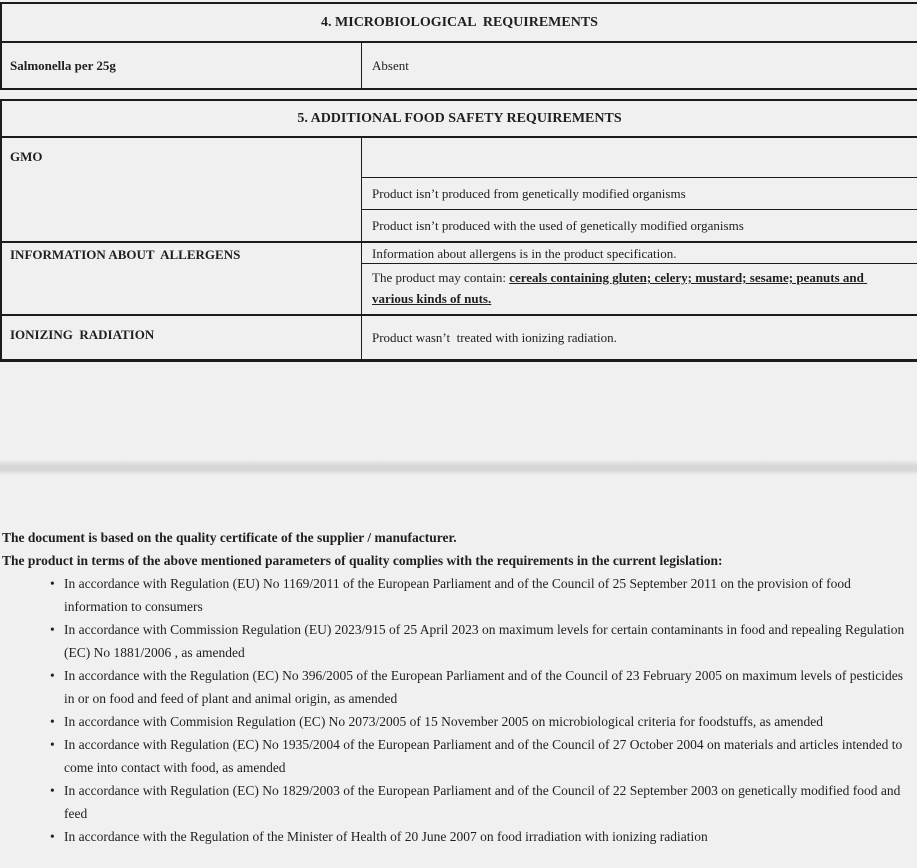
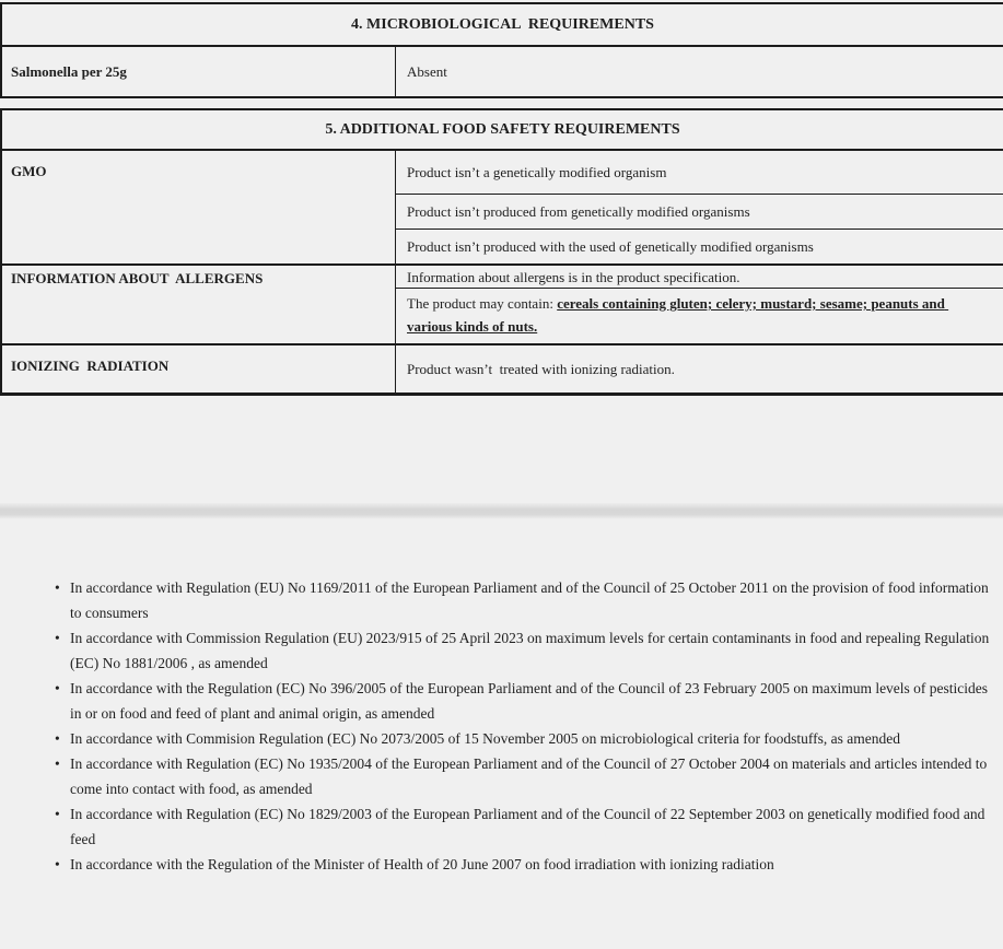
  4. MICROBIOLOGICAL REQUIREMENTS
  Salmonella per 25g
  Absent
  5. ADDITIONAL FOOD SAFETY REQUIREMENTS
  GMO
+ Product isn’t a genetically modified organism
  Product isn’t produced from genetically modified organisms
  Product isn’t produced with the used of genetically modified organisms
  INFORMATION ABOUT ALLERGENS
  Information about allergens is in the product specification.
  The product may contain: cereals containing gluten; celery; mustard; sesame; peanuts and various kinds of nuts.
  IONIZING RADIATION
  Product wasn’t treated with ionizing radiation.
- The document is based on the quality certificate of the supplier / manufacturer.
- The product in terms of the above mentioned parameters of quality complies with the requirements in the current legislation:
  •
- In accordance with Regulation (EU) No 1169/2011 of the European Parliament and of the Council of 25 September 2011 on the provision of food information to consumers
+ In accordance with Regulation (EU) No 1169/2011 of the European Parliament and of the Council of 25 October 2011 on the provision of food information to consumers
  •
  In accordance with Commission Regulation (EU) 2023/915 of 25 April 2023 on maximum levels for certain contaminants in food and repealing Regulation (EC) No 1881/2006 , as amended
  •
  In accordance with the Regulation (EC) No 396/2005 of the European Parliament and of the Council of 23 February 2005 on maximum levels of pesticides in or on food and feed of plant and animal origin, as amended
  •
  In accordance with Commision Regulation (EC) No 2073/2005 of 15 November 2005 on microbiological criteria for foodstuffs, as amended
  •
  In accordance with Regulation (EC) No 1935/2004 of the European Parliament and of the Council of 27 October 2004 on materials and articles intended to come into contact with food, as amended
  •
  In accordance with Regulation (EC) No 1829/2003 of the European Parliament and of the Council of 22 September 2003 on genetically modified food and feed
  •
  In accordance with the Regulation of the Minister of Health of 20 June 2007 on food irradiation with ionizing radiation
